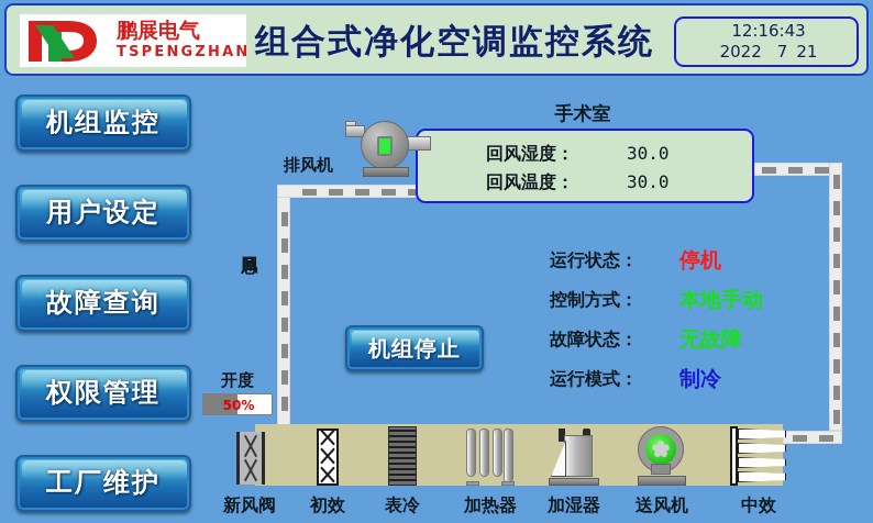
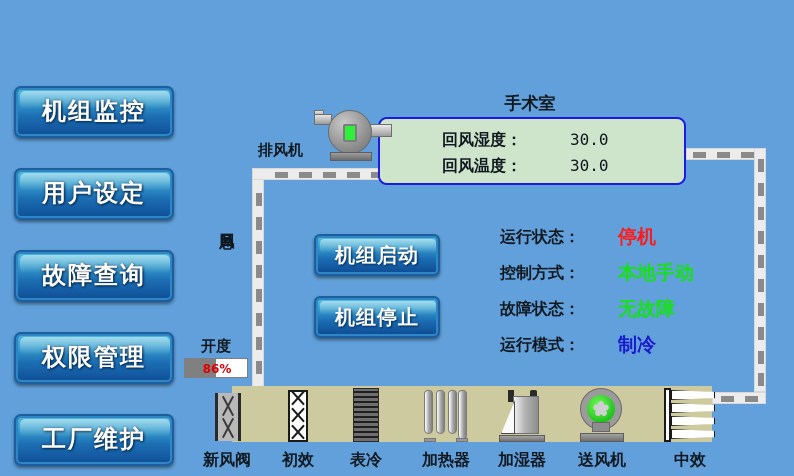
- 鹏展电气
- TSPENGZHAN
- 组合式净化空调监控系统
- 12:16:43
- 2022 7 21
  机组监控
  用户设定
  故障查询
  权限管理
  工厂维护
  手术室
  回风湿度：
  30.0
  回风温度：
  30.0
  排风机
+ 机组启动
  机组停止
  运行状态：
  停机
  控制方式：
  本地手动
  故障状态：
  无故障
  运行模式：
  制冷
  开度
- 50%
+ 86%
  新风阀
  初效
  表冷
  加热器
  加湿器
  送风机
  中效
